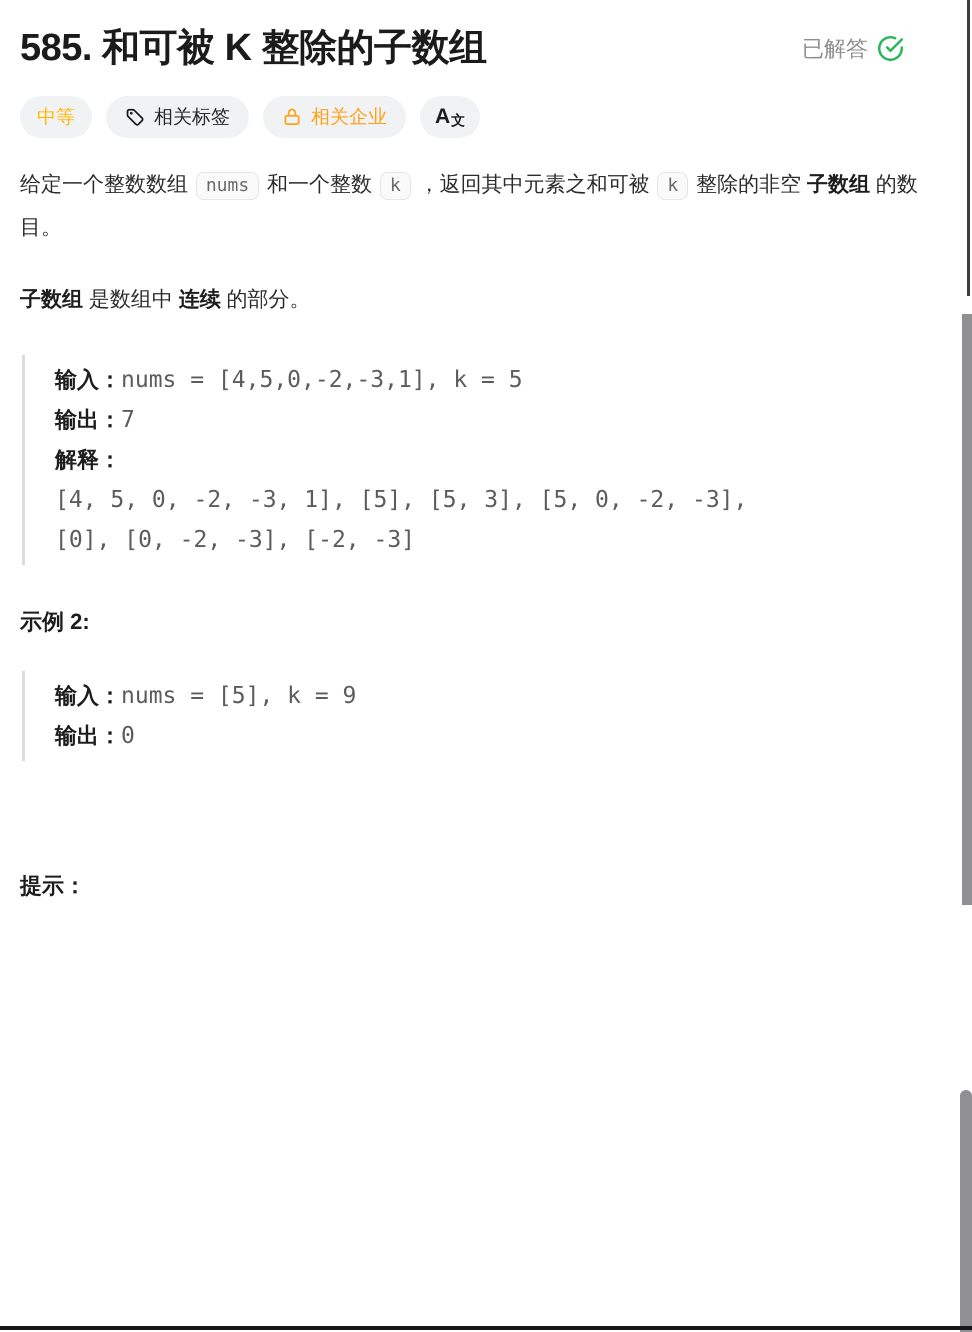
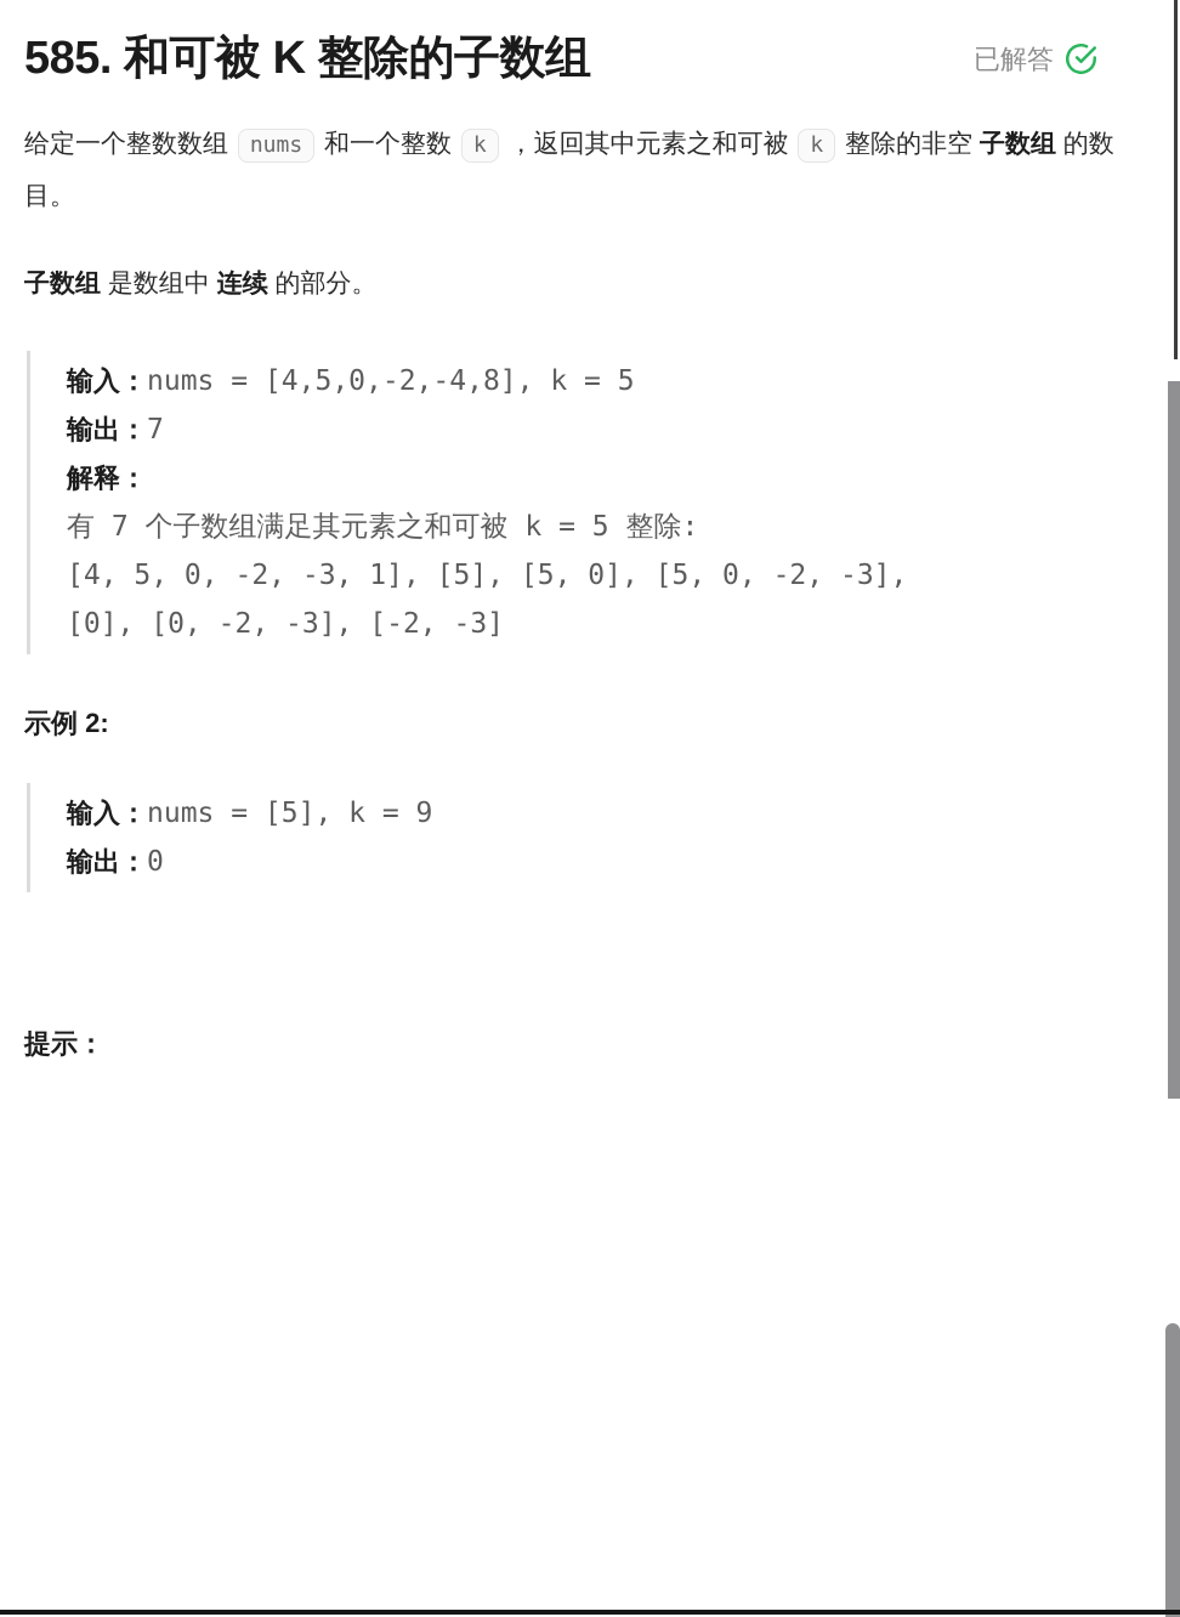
  585. 和可被 K 整除的子数组
  已解答
- 中等
- 相关标签
- 相关企业
- A文
  给定一个整数数组 nums 和一个整数 k ，返回其中元素之和可被 k 整除的非空 子数组 的数目。
  子数组 是数组中 连续 的部分。
- 输入：nums = [4,5,0,-2,-3,1], k = 5
+ 输入：nums = [4,5,0,-2,-4,8], k = 5
  输出：7
  解释：
+ 有 7 个子数组满足其元素之和可被 k = 5 整除:
- [4, 5, 0, -2, -3, 1], [5], [5, 3], [5, 0, -2, -3],
+ [4, 5, 0, -2, -3, 1], [5], [5, 0], [5, 0, -2, -3],
  [0], [0, -2, -3], [-2, -3]
  示例 2:
  输入：nums = [5], k = 9
  输出：0
  提示：
